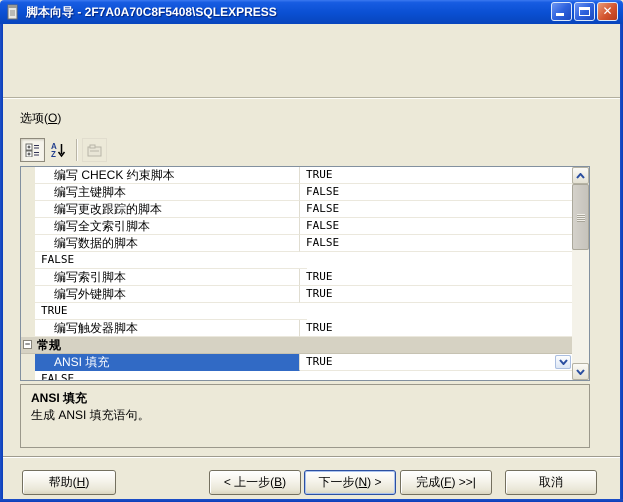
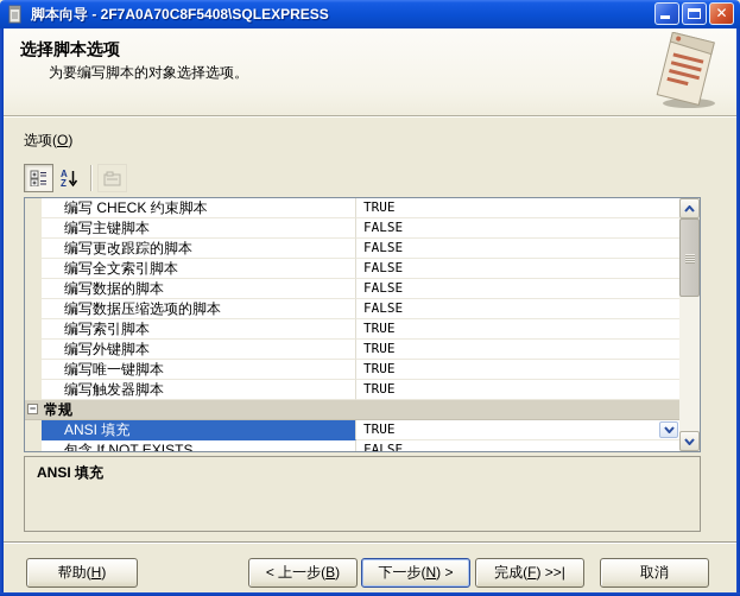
  脚本向导 - 2F7A0A70C8F5408\SQLEXPRESS
  ✕
+ 选择脚本选项
+ 为要编写脚本的对象选择选项。
  选项(O)
  A
  Z
  编写 CHECK 约束脚本
  TRUE
  编写主键脚本
  FALSE
  编写更改跟踪的脚本
  FALSE
  编写全文索引脚本
  FALSE
  编写数据的脚本
  FALSE
+ 编写数据压缩选项的脚本
  FALSE
  编写索引脚本
  TRUE
  编写外键脚本
  TRUE
+ 编写唯一键脚本
  TRUE
  编写触发器脚本
  TRUE
  −
  常规
  ANSI 填充
  TRUE
+ 包含 If NOT EXISTS
  FALSE
  ANSI 填充
- 生成 ANSI 填充语句。
  帮助(H)
  < 上一步(B)
  下一步(N) >
  完成(F) >>|
  取消
